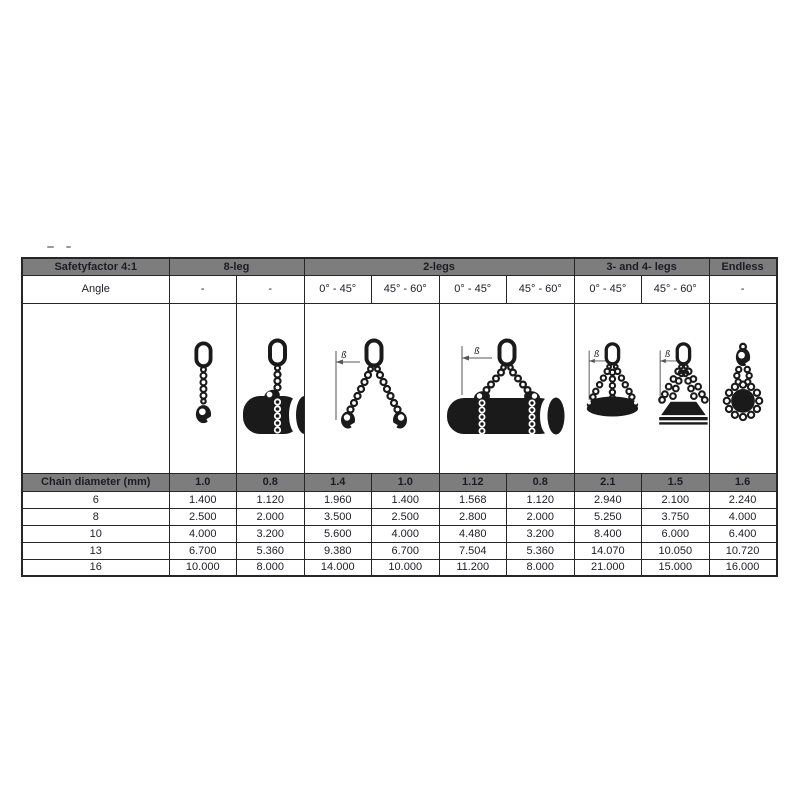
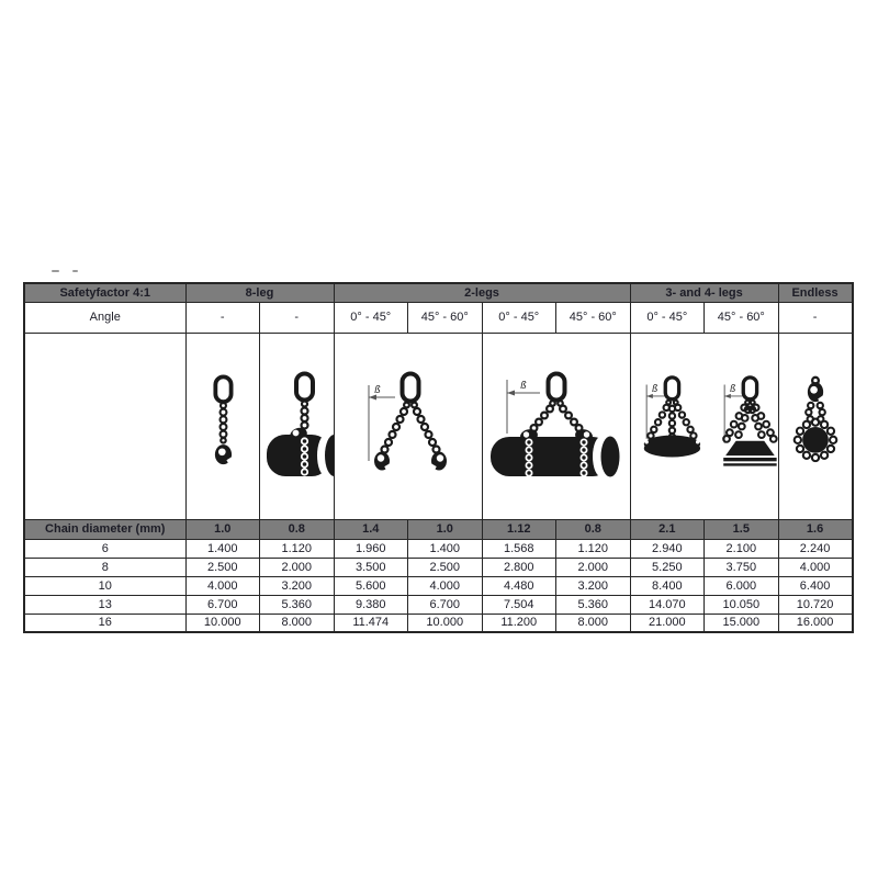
  Safetyfactor 4:1	8-leg	2-legs	3- and 4- legs	Endless
  Angle	-	-	0° - 45°	45° - 60°	0° - 45°	45° - 60°	0° - 45°	45° - 60°	-
  			ß	ß	ß ß
  Chain diameter (mm)	1.0	0.8	1.4	1.0	1.12	0.8	2.1	1.5	1.6
  6	1.400	1.120	1.960	1.400	1.568	1.120	2.940	2.100	2.240
  8	2.500	2.000	3.500	2.500	2.800	2.000	5.250	3.750	4.000
  10	4.000	3.200	5.600	4.000	4.480	3.200	8.400	6.000	6.400
  13	6.700	5.360	9.380	6.700	7.504	5.360	14.070	10.050	10.720
- 16	10.000	8.000	14.000	10.000	11.200	8.000	21.000	15.000	16.000
+ 16	10.000	8.000	11.474	10.000	11.200	8.000	21.000	15.000	16.000
